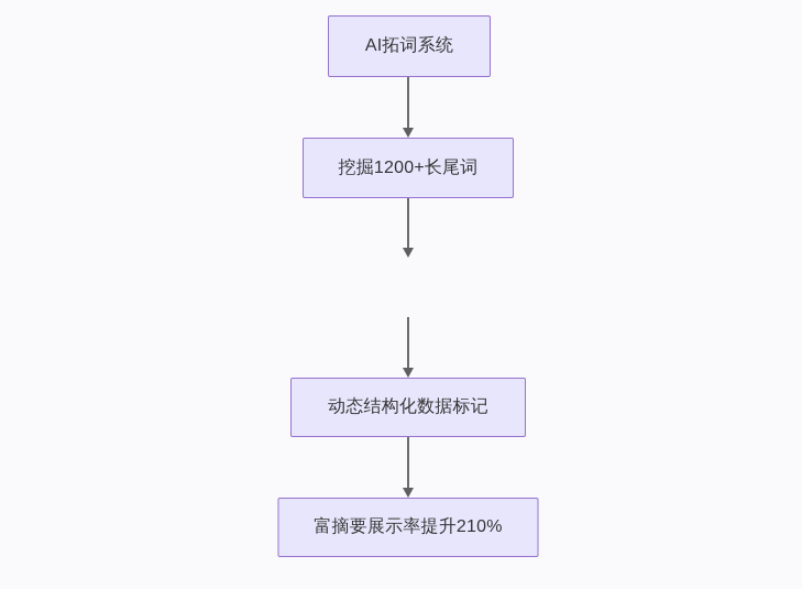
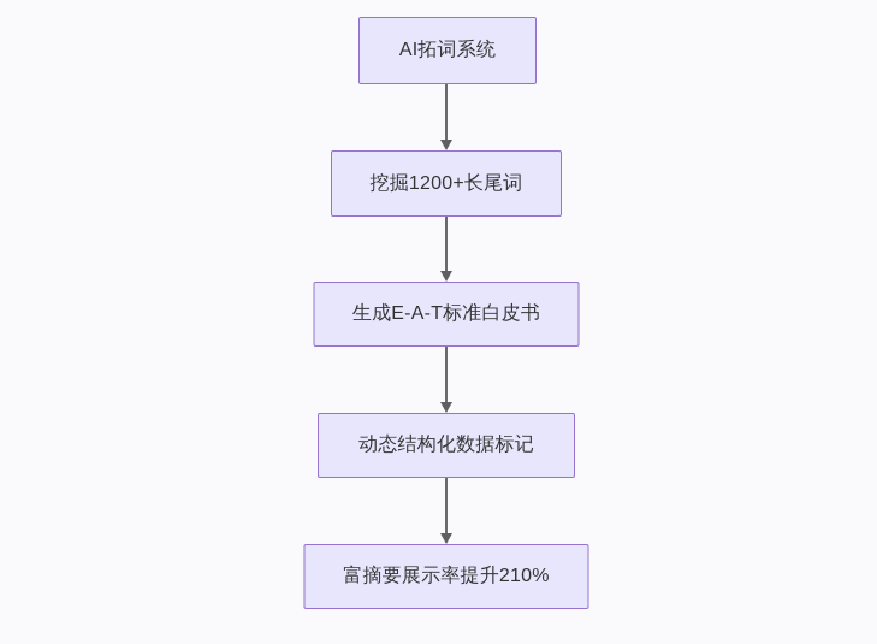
  AI拓词系统
  挖掘1200+长尾词
+ 生成E-A-T标准白皮书
  动态结构化数据标记
  富摘要展示率提升210%
